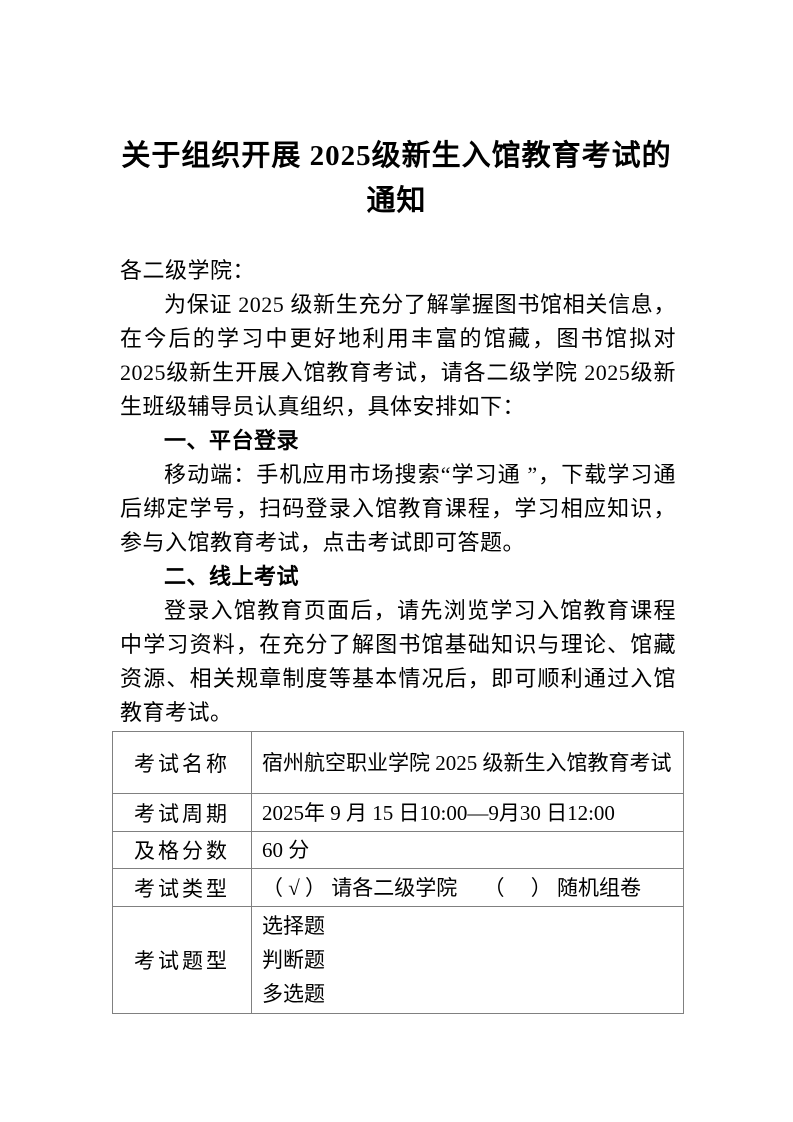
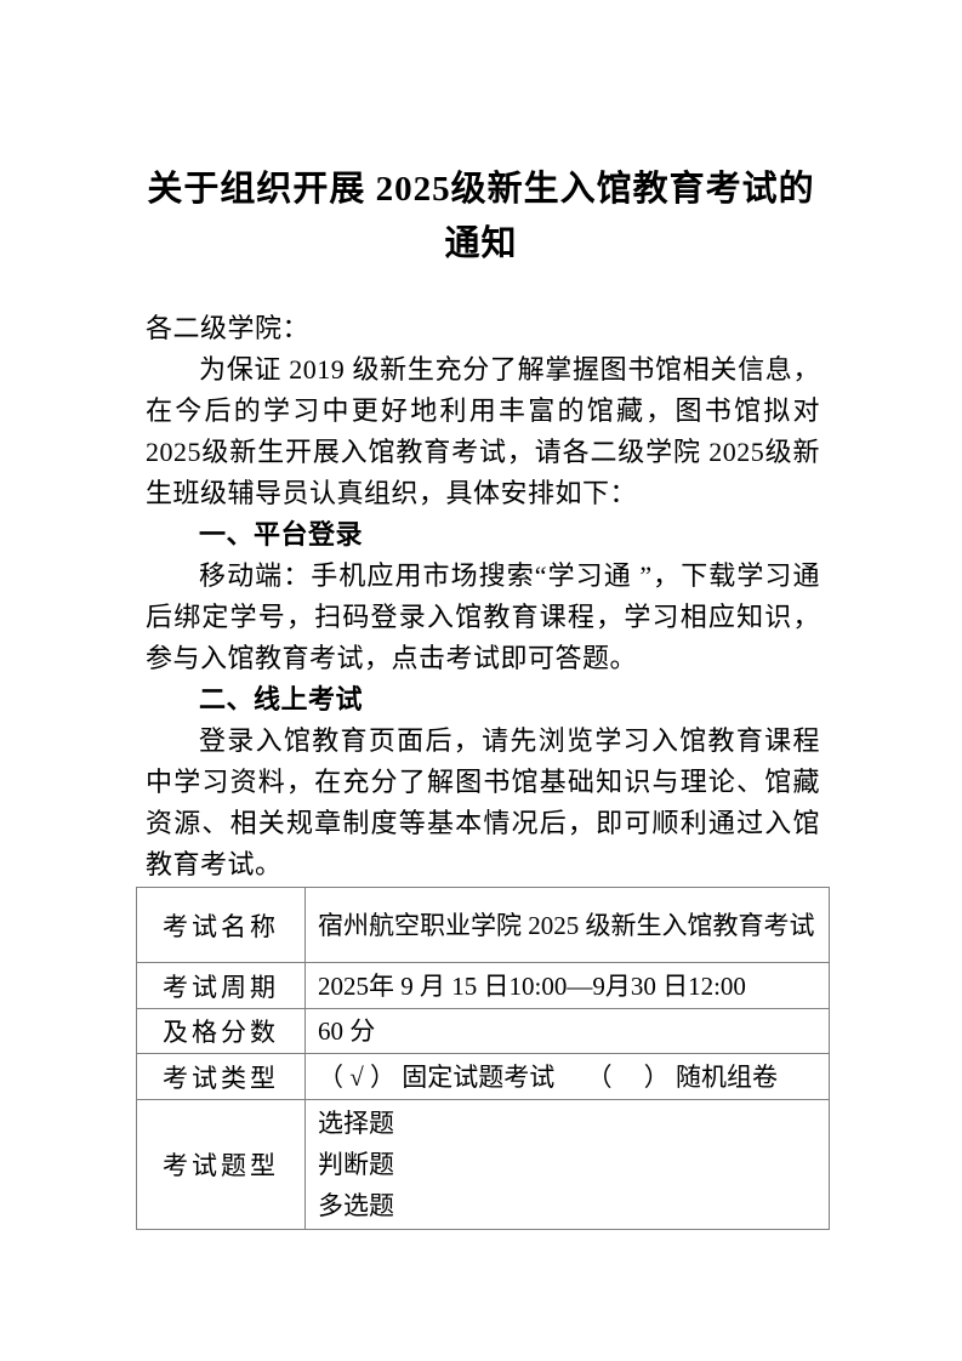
  关于组织开展 2025级新生入馆教育考试的
  通知
  各二级学院：
- 为保证 2025 级新生充分了解掌握图书馆相关信息，在今后的学习中更好地利用丰富的馆藏，图书馆拟对 2025级新生开展入馆教育考试，请各二级学院 2025级新生班级辅导员认真组织，具体安排如下：
+ 为保证 2019 级新生充分了解掌握图书馆相关信息，在今后的学习中更好地利用丰富的馆藏，图书馆拟对 2025级新生开展入馆教育考试，请各二级学院 2025级新生班级辅导员认真组织，具体安排如下：
  一、平台登录
  移动端：手机应用市场搜索“学习通 ”，下载学习通后绑定学号，扫码登录入馆教育课程，学习相应知识，参与入馆教育考试，点击考试即可答题。
  二、线上考试
  登录入馆教育页面后，请先浏览学习入馆教育课程中学习资料，在充分了解图书馆基础知识与理论、馆藏资源、相关规章制度等基本情况后，即可顺利通过入馆教育考试。
  考试名称	宿州航空职业学院 2025 级新生入馆教育考试
  考试周期	2025年 9 月 15 日10:00—9月30 日12:00
  及格分数	60 分
- 考试类型	（ √ ） 请各二级学院 （ ） 随机组卷
+ 考试类型	（ √ ） 固定试题考试 （ ） 随机组卷
  考试题型	选择题 判断题 多选题
